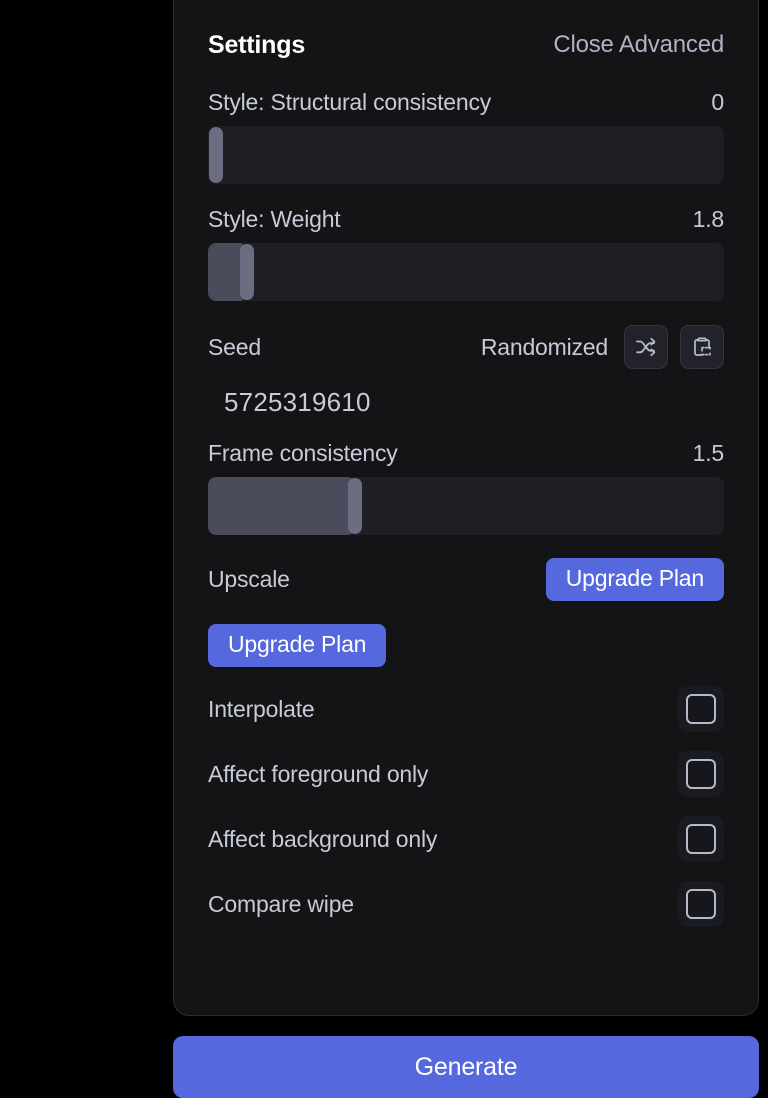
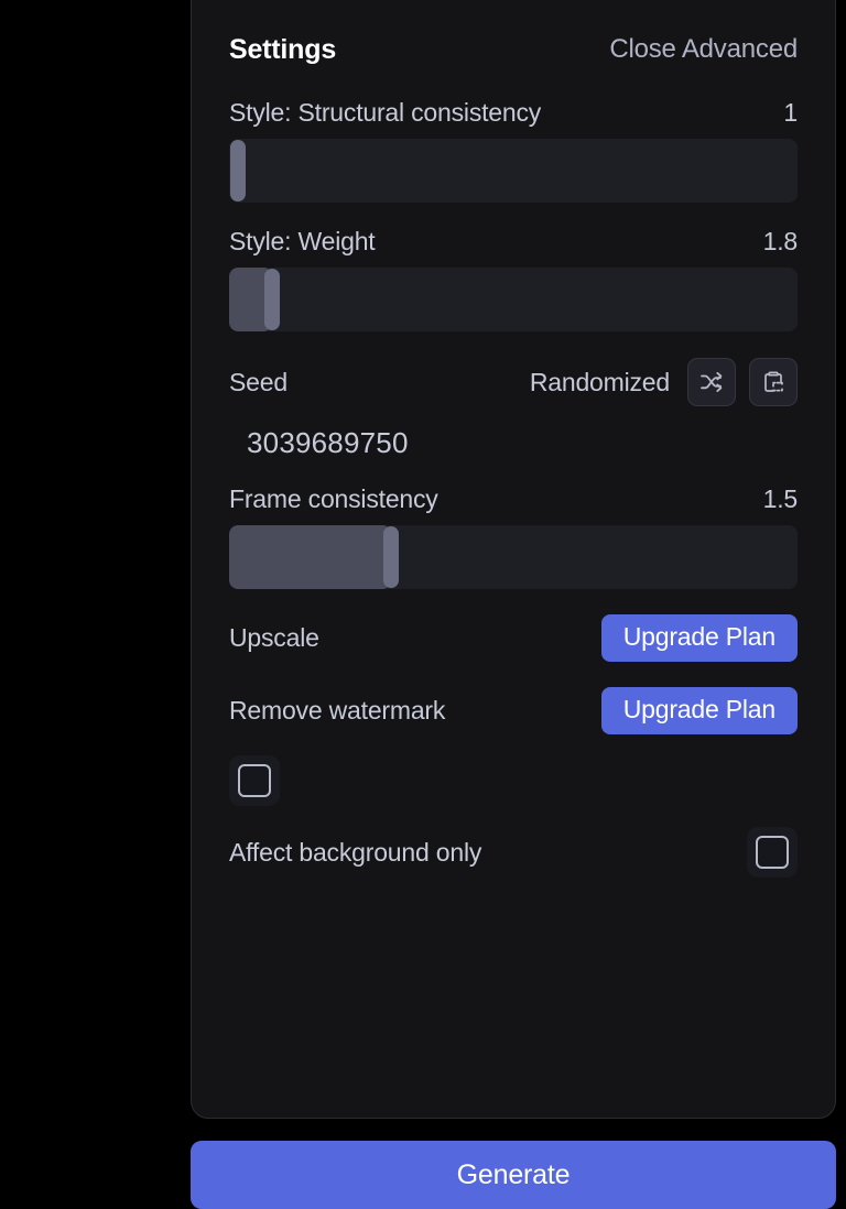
  Settings
  Close Advanced
  Style: Structural consistency
- 0
+ 1
  Style: Weight
  1.8
  Seed
  Randomized
- 5725319610
+ 3039689750
  Frame consistency
  1.5
  Upscale
  Upgrade Plan
+ Remove watermark
  Upgrade Plan
- Interpolate
- Affect foreground only
  Affect background only
- Compare wipe
  Generate
